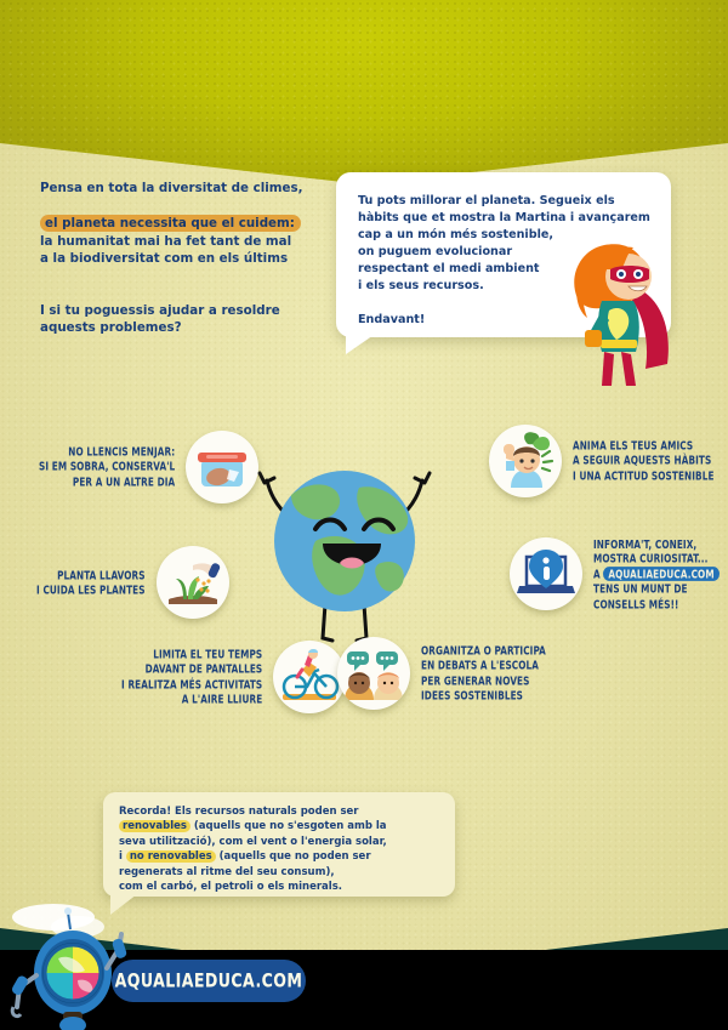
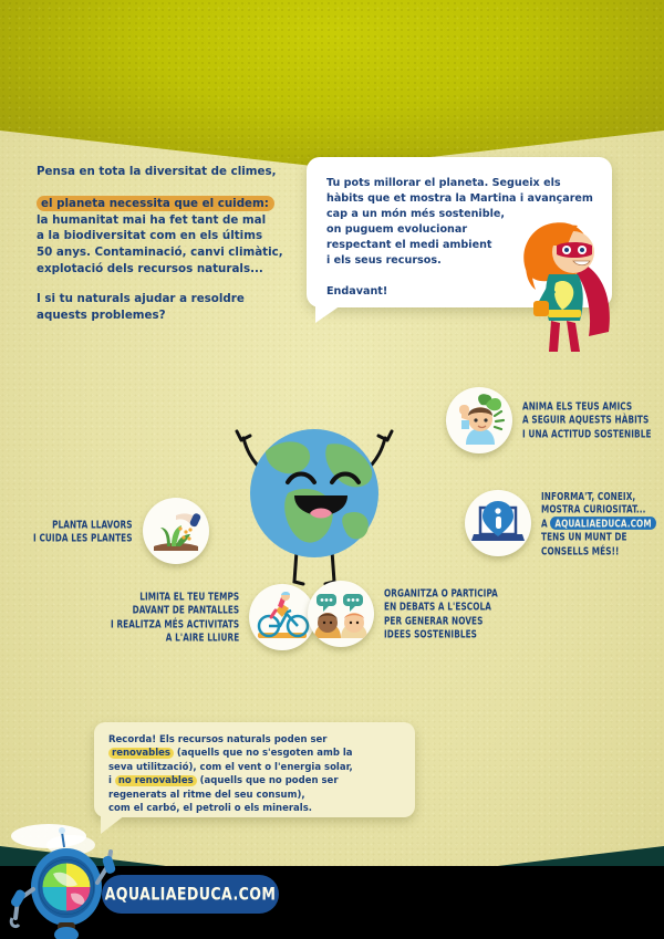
  Pensa en tota la diversitat de climes,
  el planeta necessita que el cuidem:
  la humanitat mai ha fet tant de mal
  a la biodiversitat com en els últims
+ 50 anys. Contaminació, canvi climàtic,
+ explotació dels recursos naturals...
- I si tu poguessis ajudar a resoldre
+ I si tu naturals ajudar a resoldre
  aquests problemes?
  Tu pots millorar el planeta. Segueix els
  hàbits que et mostra la Martina i avançarem
  cap a un món més sostenible,
  on puguem evolucionar
  respectant el medi ambient
  i els seus recursos.
  Endavant!
- NO LLENCIS MENJAR:
- SI EM SOBRA, CONSERVA'L
- PER A UN ALTRE DIA
  PLANTA LLAVORS
  I CUIDA LES PLANTES
  LIMITA EL TEU TEMPS
  DAVANT DE PANTALLES
  I REALITZA MÉS ACTIVITATS
  A L'AIRE LLIURE
  ANIMA ELS TEUS AMICS
  A SEGUIR AQUESTS HÀBITS
  I UNA ACTITUD SOSTENIBLE
  INFORMA'T, CONEIX,
  MOSTRA CURIOSITAT...
  A AQUALIAEDUCA.COM
  TENS UN MUNT DE
  CONSELLS MÉS!!
  ORGANITZA O PARTICIPA
  EN DEBATS A L'ESCOLA
  PER GENERAR NOVES
  IDEES SOSTENIBLES
  Recorda! Els recursos naturals poden ser
  renovables (aquells que no s'esgoten amb la
  seva utilització), com el vent o l'energia solar,
  i no renovables (aquells que no poden ser
  regenerats al ritme del seu consum),
  com el carbó, el petroli o els minerals.
  AQUALIAEDUCA.COM
